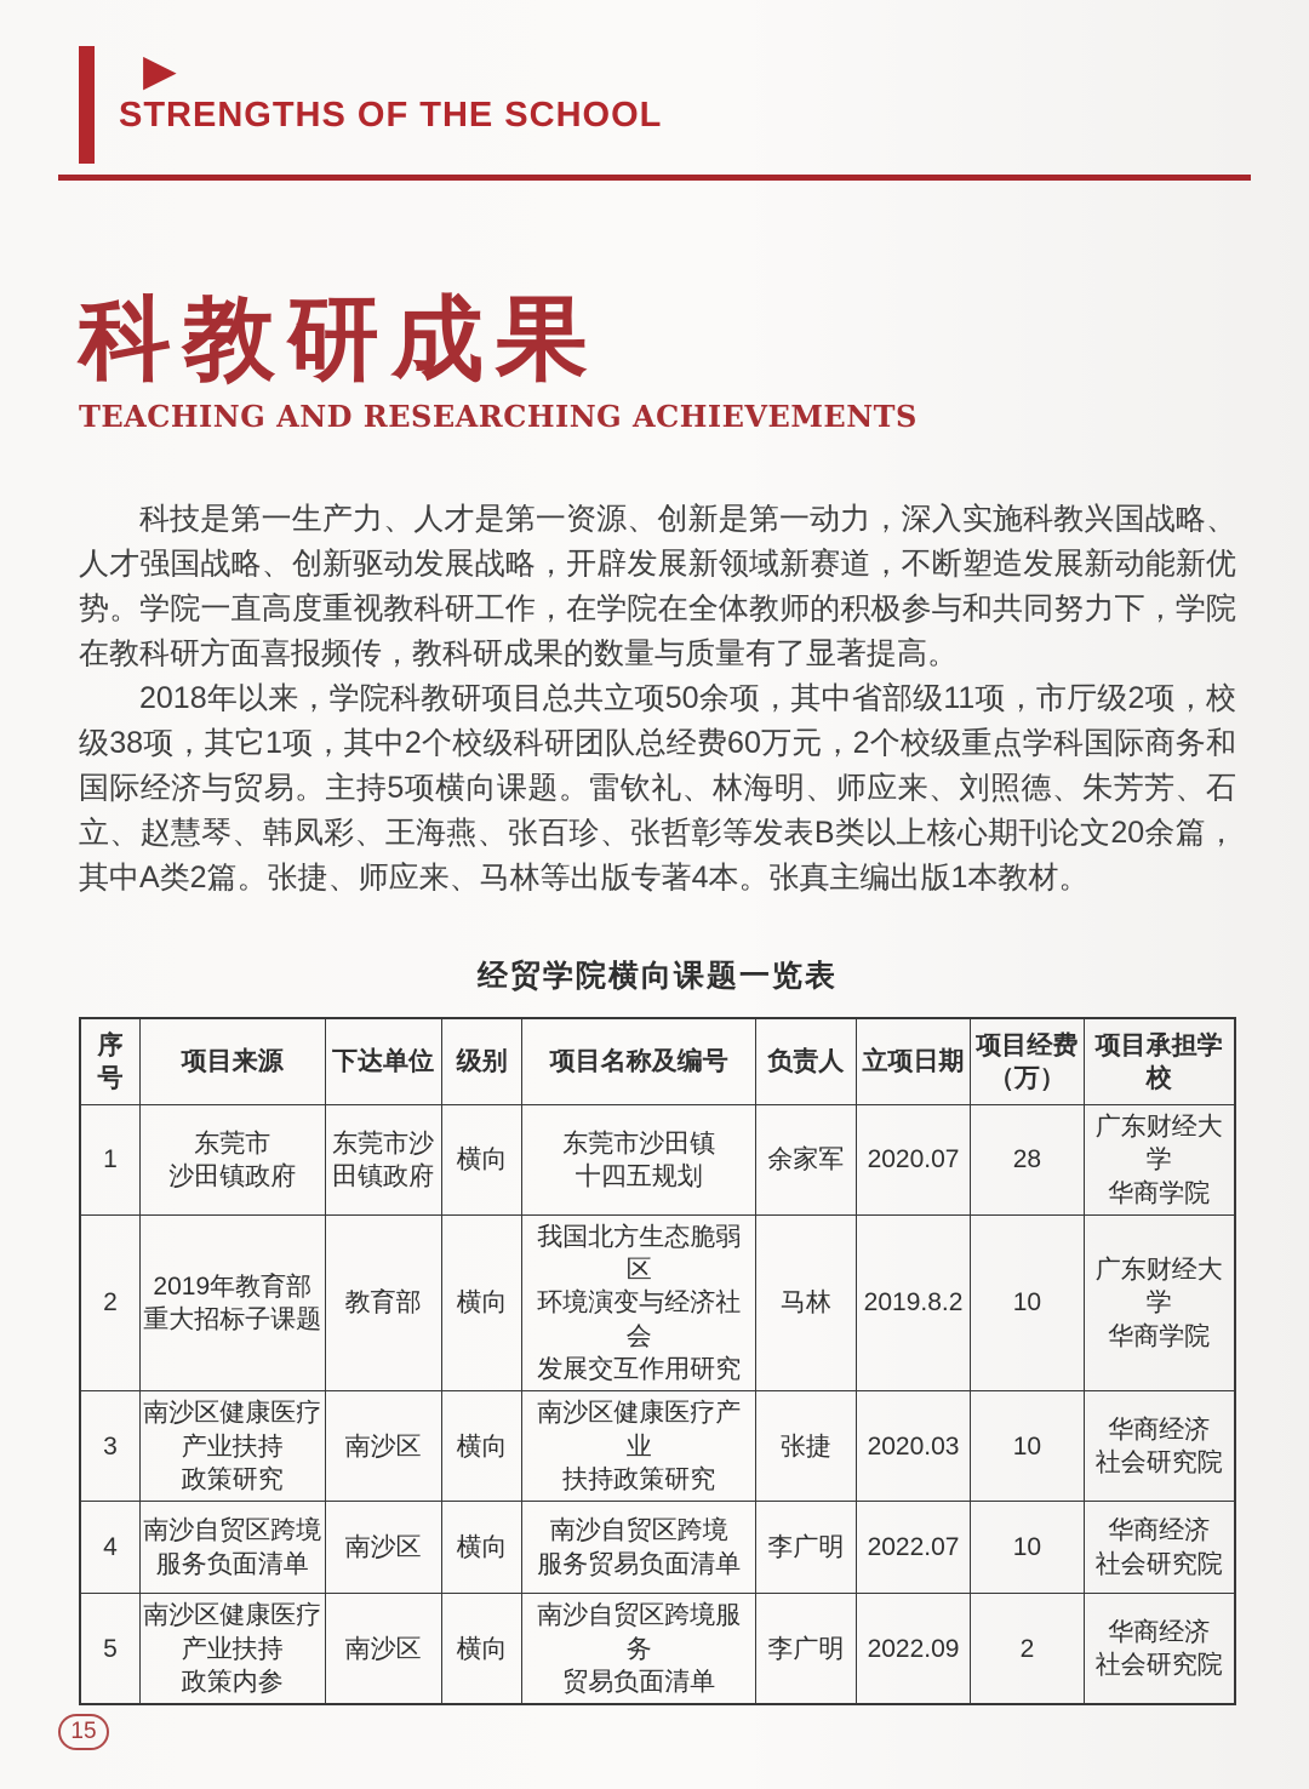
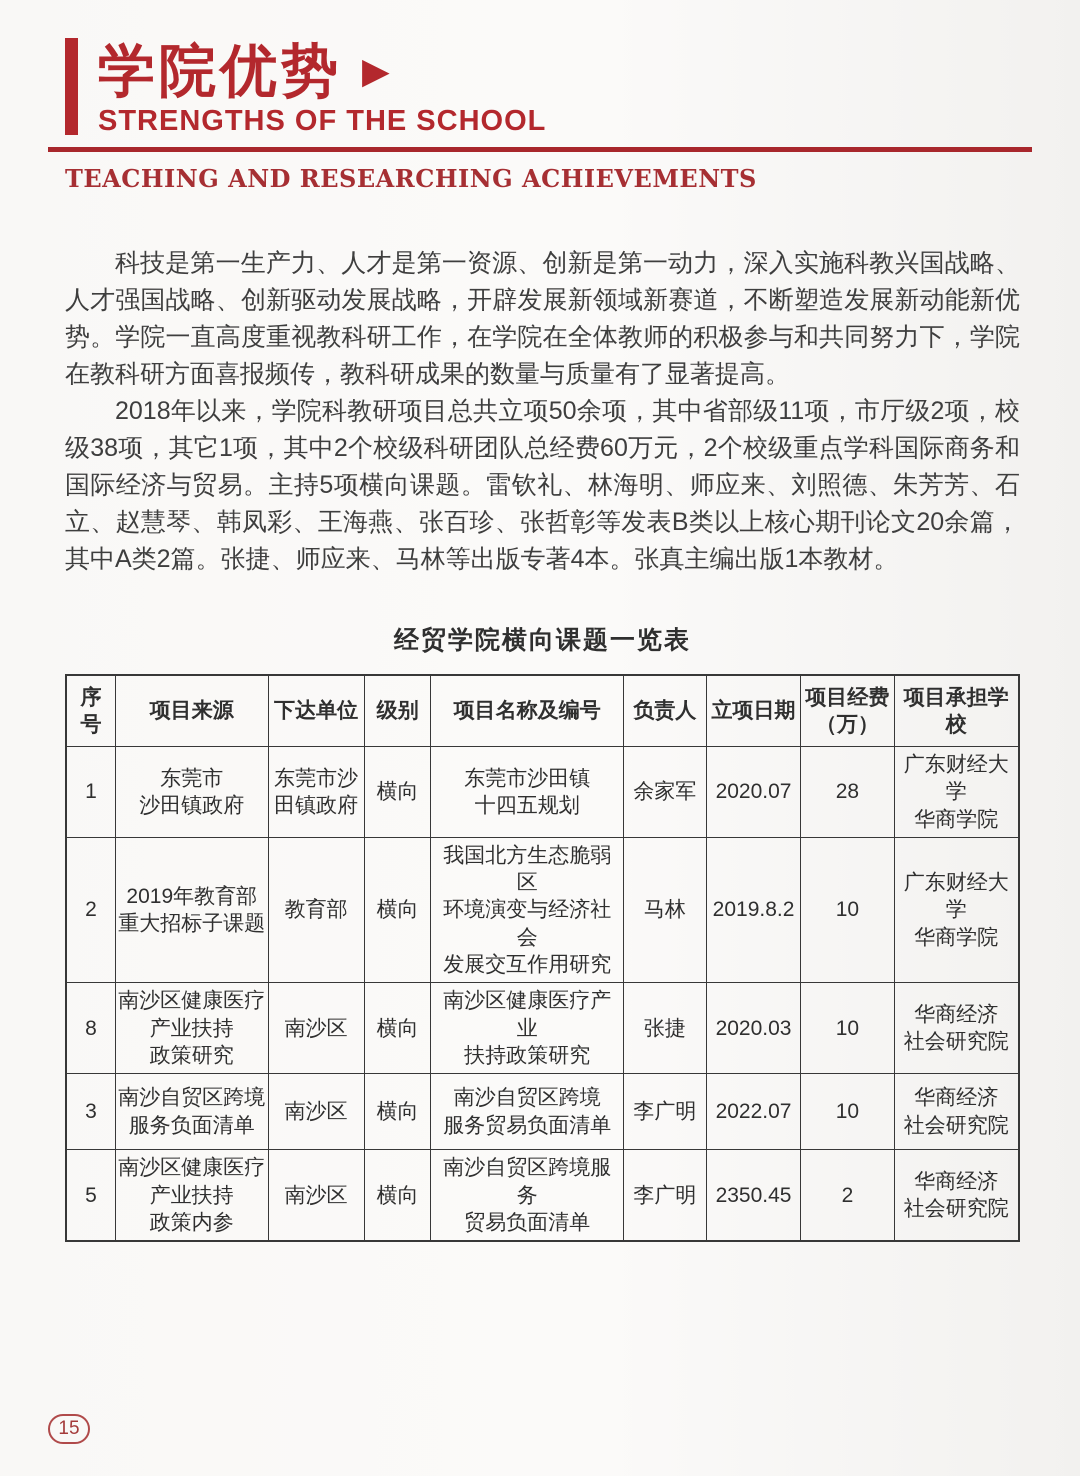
+ 学院优势
  ▶
  STRENGTHS OF THE SCHOOL
- 科教研成果
  TEACHING AND RESEARCHING ACHIEVEMENTS
  科技是第一生产力、人才是第一资源、创新是第一动力，深入实施科教兴国战略、人才强国战略、创新驱动发展战略，开辟发展新领域新赛道，不断塑造发展新动能新优势。学院一直高度重视教科研工作，在学院在全体教师的积极参与和共同努力下，学院在教科研方面喜报频传，教科研成果的数量与质量有了显著提高。
  2018年以来，学院科教研项目总共立项50余项，其中省部级11项，市厅级2项，校级38项，其它1项，其中2个校级科研团队总经费60万元，2个校级重点学科国际商务和国际经济与贸易。主持5项横向课题。雷钦礼、林海明、师应来、刘照德、朱芳芳、石立、赵慧琴、韩凤彩、王海燕、张百珍、张哲彰等发表B类以上核心期刊论文20余篇，其中A类2篇。张捷、师应来、马林等出版专著4本。张真主编出版1本教材。
  经贸学院横向课题一览表
  序 号	项目来源	下达单位	级别	项目名称及编号	负责人	立项日期	项目经费 （万）	项目承担学校
  1	东莞市 沙田镇政府	东莞市沙 田镇政府	横向	东莞市沙田镇 十四五规划	余家军	2020.07	28	广东财经大学 华商学院
  2	2019年教育部 重大招标子课题	教育部	横向	我国北方生态脆弱区 环境演变与经济社会 发展交互作用研究	马林	2019.8.2	10	广东财经大学 华商学院
- 3	南沙区健康医疗 产业扶持 政策研究	南沙区	横向	南沙区健康医疗产业 扶持政策研究	张捷	2020.03	10	华商经济 社会研究院
+ 8	南沙区健康医疗 产业扶持 政策研究	南沙区	横向	南沙区健康医疗产业 扶持政策研究	张捷	2020.03	10	华商经济 社会研究院
- 4	南沙自贸区跨境 服务负面清单	南沙区	横向	南沙自贸区跨境 服务贸易负面清单	李广明	2022.07	10	华商经济 社会研究院
+ 3	南沙自贸区跨境 服务负面清单	南沙区	横向	南沙自贸区跨境 服务贸易负面清单	李广明	2022.07	10	华商经济 社会研究院
- 5	南沙区健康医疗 产业扶持 政策内参	南沙区	横向	南沙自贸区跨境服务 贸易负面清单	李广明	2022.09	2	华商经济 社会研究院
+ 5	南沙区健康医疗 产业扶持 政策内参	南沙区	横向	南沙自贸区跨境服务 贸易负面清单	李广明	2350.45	2	华商经济 社会研究院
  15
